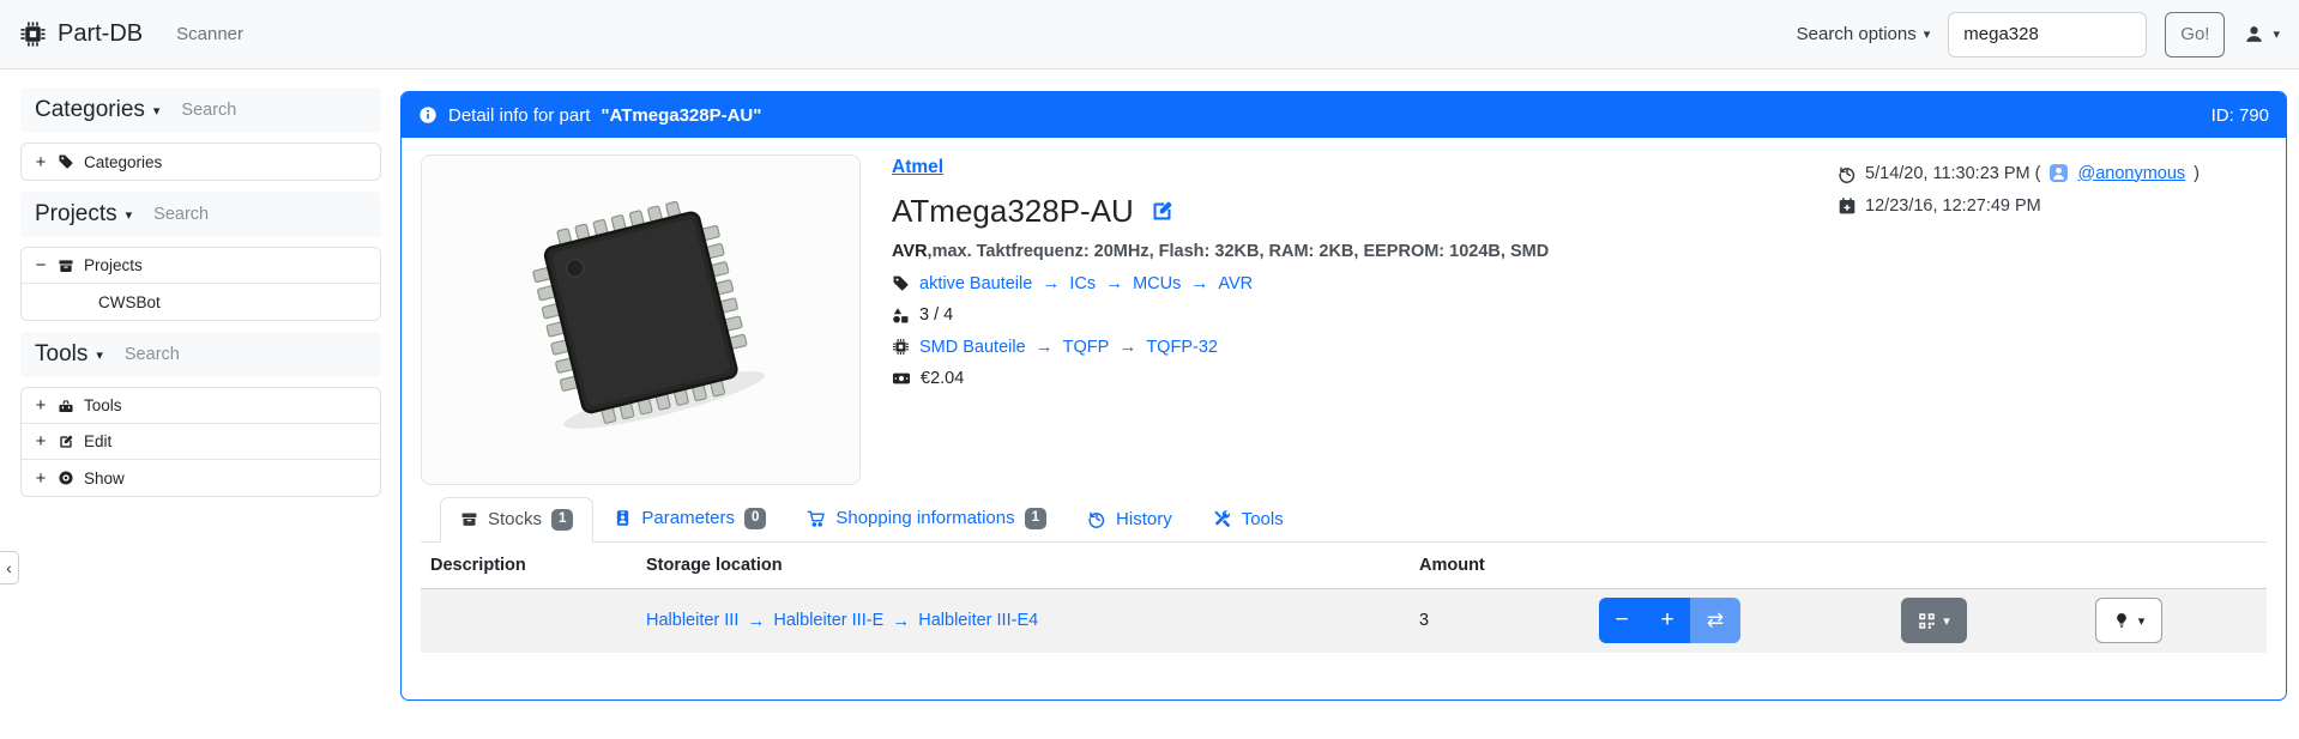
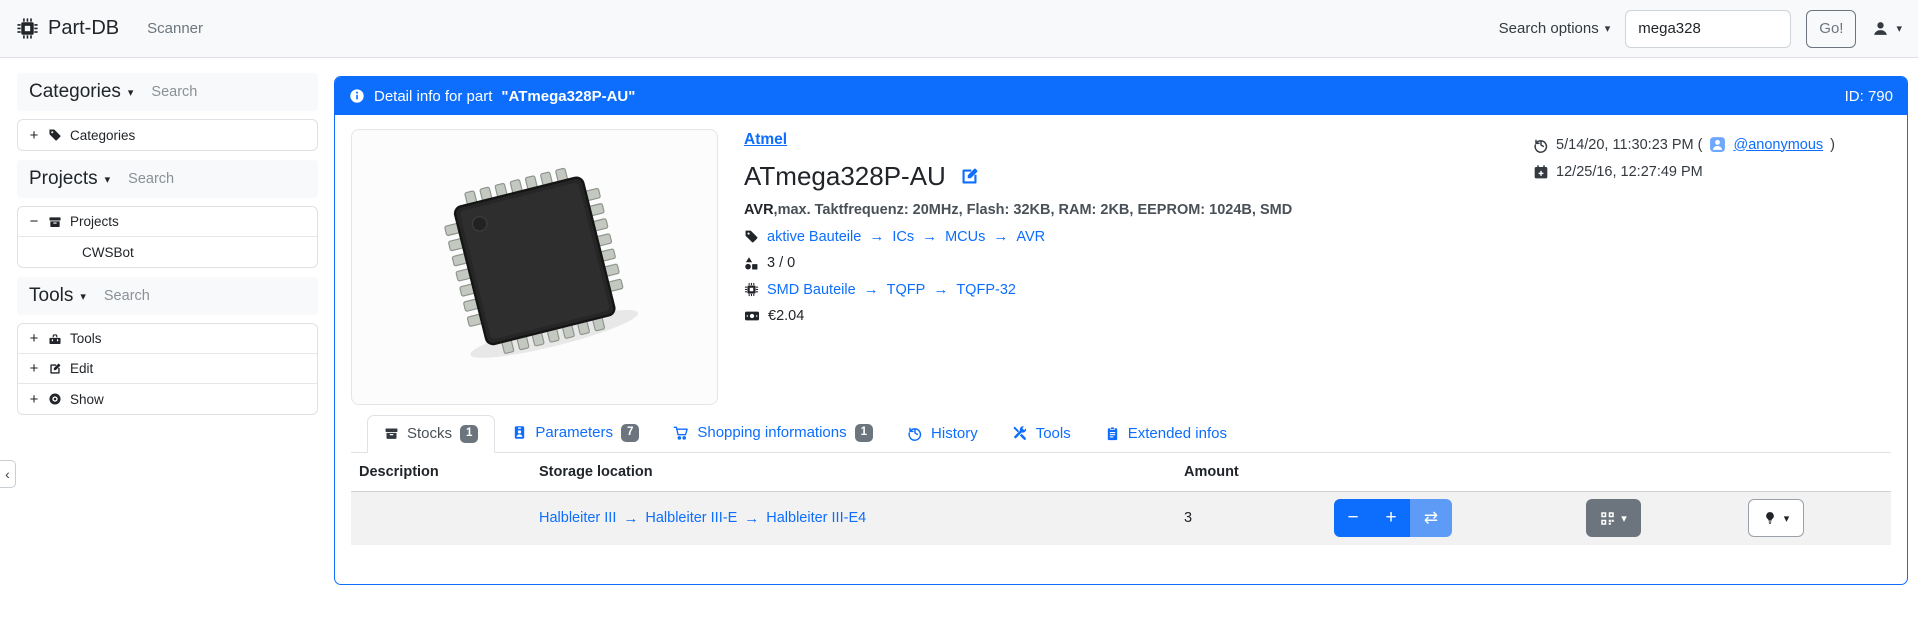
  Part-DB
  Scanner
  Search options
  ▾
  mega328
  Go!
  ▾
  Categories
  ▾
  Search
  +
  Categories
  Projects
  ▾
  Search
  −
  Projects
  CWSBot
  Tools
  ▾
  Search
  +
  Tools
  +
  Edit
  +
  Show
  Detail info for part
  "ATmega328P-AU"
  ID: 790
  Atmel
  ATmega328P-AU
  AVR,max. Taktfrequenz: 20MHz, Flash: 32KB, RAM: 2KB, EEPROM: 1024B, SMD
  aktive Bauteile
  →
  ICs
  →
  MCUs
  →
  AVR
- 3 / 4
+ 3 / 0
  SMD Bauteile
  →
  TQFP
  →
  TQFP-32
  €2.04
  5/14/20, 11:30:23 PM (
  @anonymous
  )
- 12/23/16, 12:27:49 PM
+ 12/25/16, 12:27:49 PM
  Stocks
  1
  Parameters
- 0
+ 7
  Shopping informations
  1
  History
  Tools
+ Extended infos
  Description
  Storage location
  Amount
  Halbleiter III
  →
  Halbleiter III-E
  →
  Halbleiter III-E4
  3
  −
  +
  ⇄
  ▾
  ▾
  ‹
